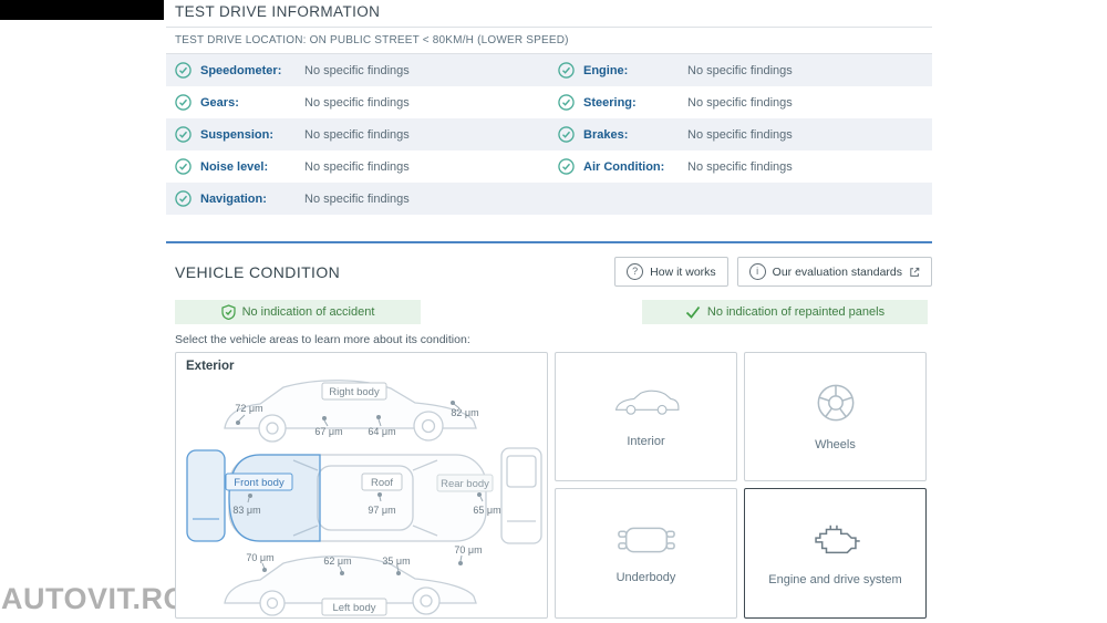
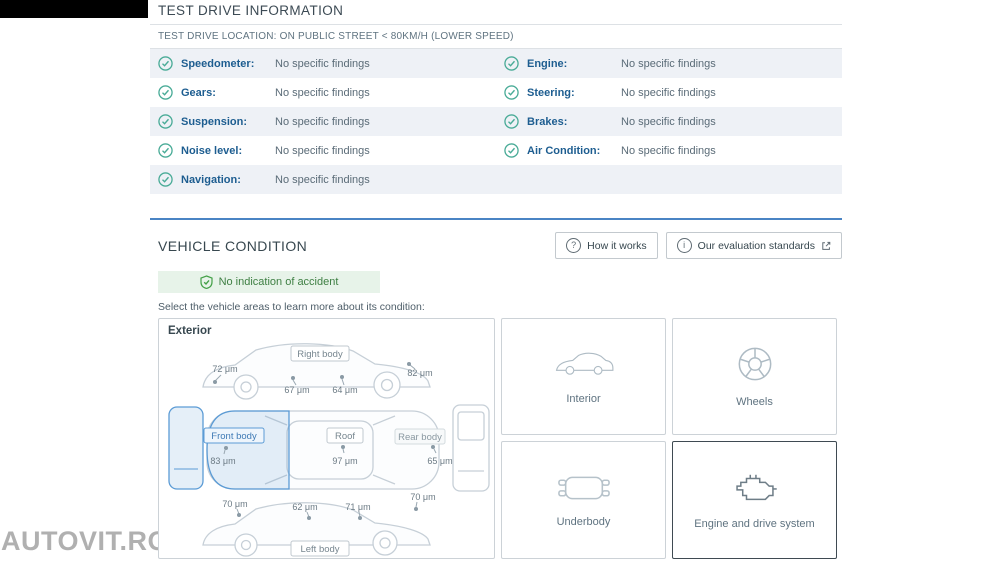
  AUTOVIT.R
  TEST DRIVE INFORMATION
  TEST DRIVE LOCATION: ON PUBLIC STREET < 80KM/H (LOWER SPEED)
  Speedometer:
  No specific findings
  Engine:
  No specific findings
  Gears:
  No specific findings
  Steering:
  No specific findings
  Suspension:
  No specific findings
  Brakes:
  No specific findings
  Noise level:
  No specific findings
  Air Condition:
  No specific findings
  Navigation:
  No specific findings
  VEHICLE CONDITION
  ?
  How it works
  i
  Our evaluation standards
  No indication of accident
- No indication of repainted panels
  Select the vehicle areas to learn more about its condition:
  72 μm
  67 μm
  64 μm
  82 μm
  83 μm
  97 μm
  65 μm
  70 μm
  62 μm
- 35 μm
+ 71 μm
  70 μm
  Right body
  Front body
  Roof
  Rear body
  Left body
  Exterior
  Interior
  Wheels
  Underbody
  Engine and drive system
